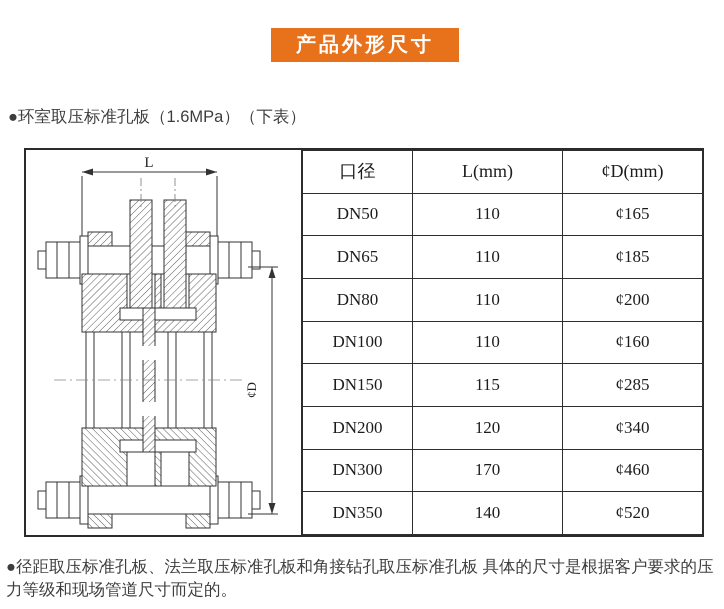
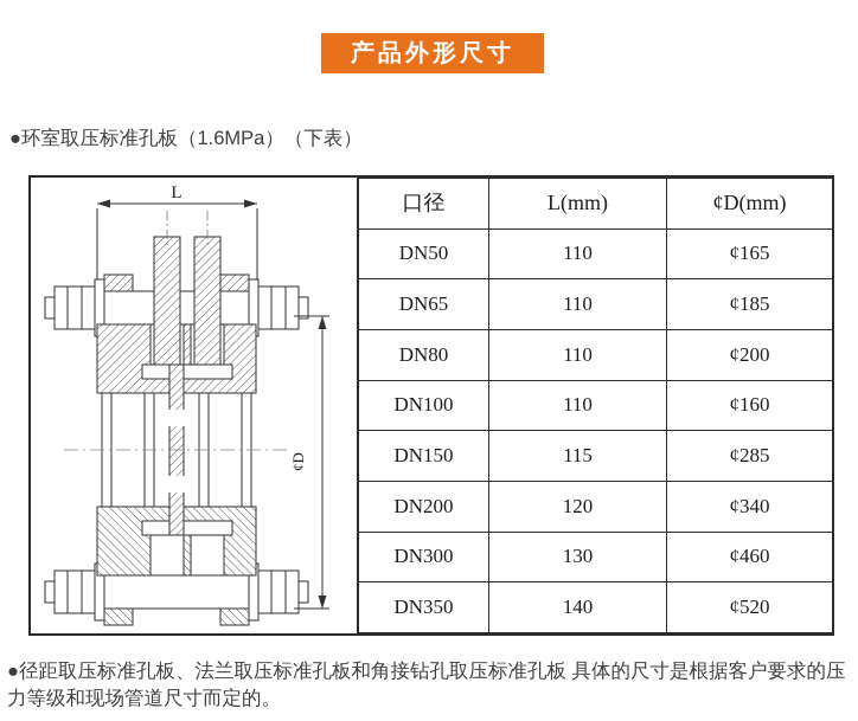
  产品外形尺寸
  ●环室取压标准孔板（1.6MPa）（下表）
  L
  口径	L(mm)	¢D(mm)
  DN50	110	¢165
  DN65	110	¢185
  DN80	110	¢200
  DN100	110	¢160
  DN150	115	¢285
  DN200	120	¢340
- DN300	170	¢460
+ DN300	130	¢460
  DN350	140	¢520
  ●径距取压标准孔板、法兰取压标准孔板和角接钻孔取压标准孔板 具体的尺寸是根据客户要求的压力等级和现场管道尺寸而定的。
